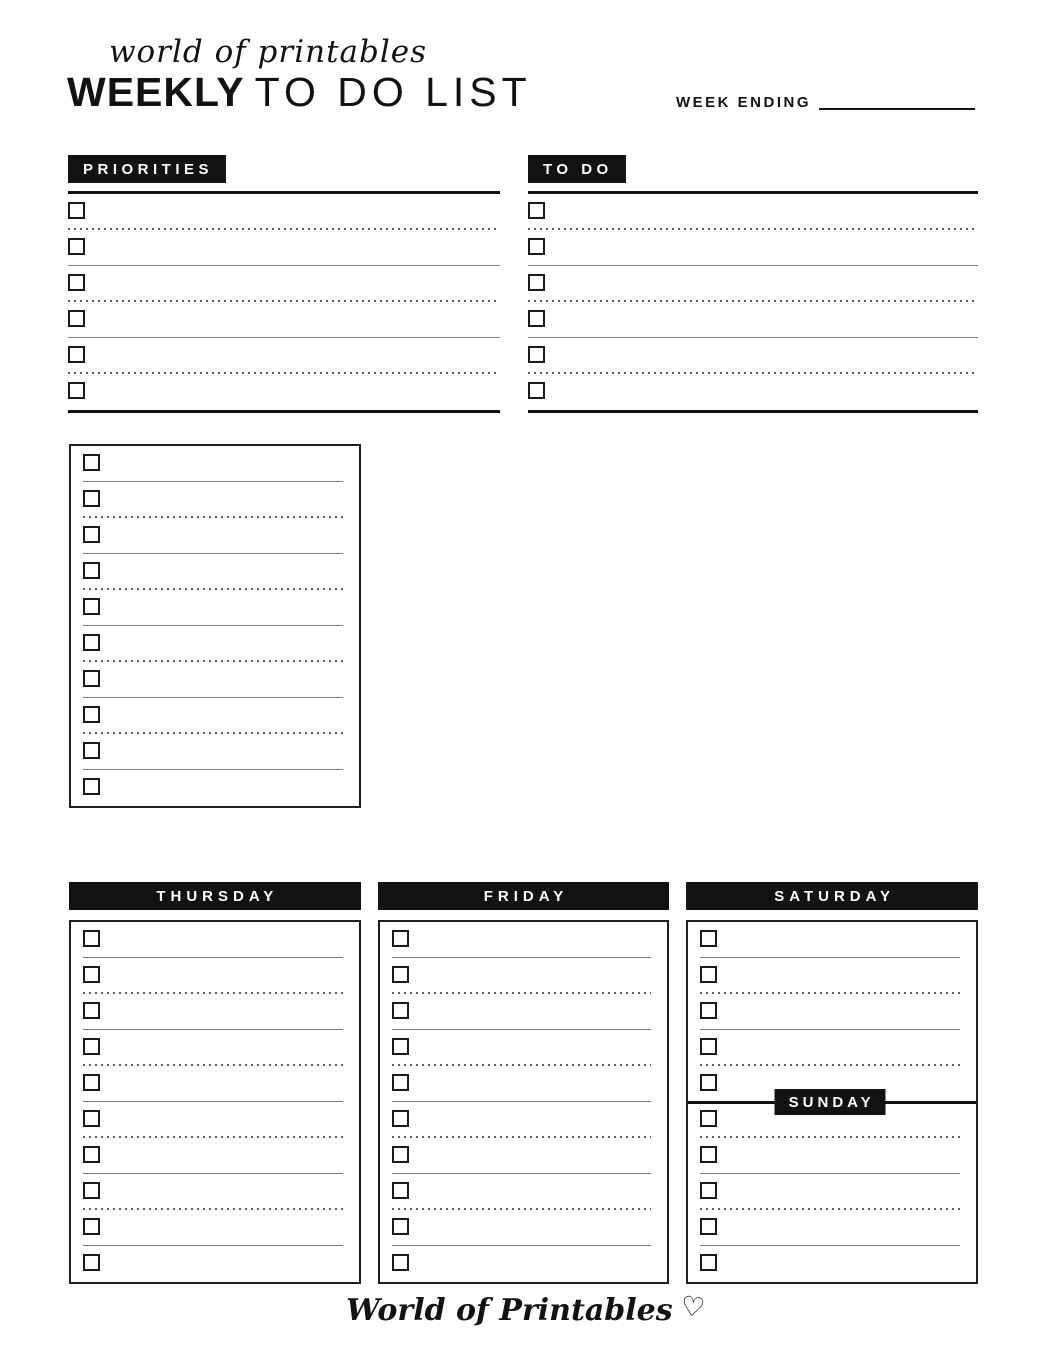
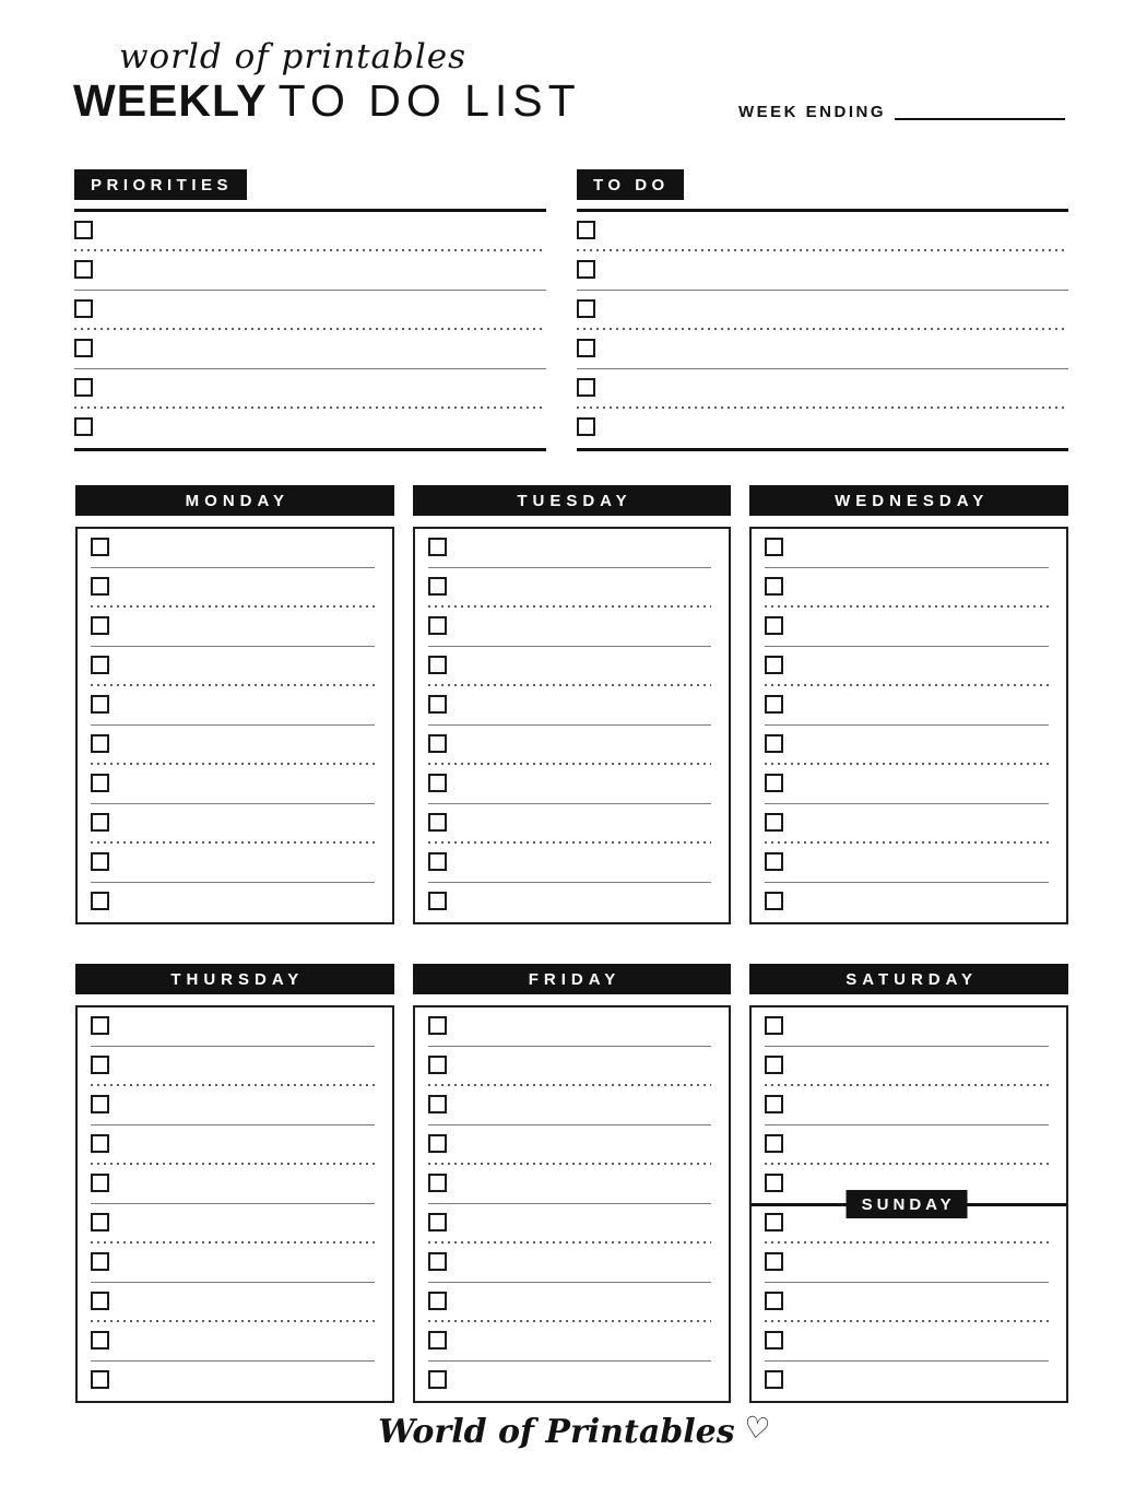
  world of printables
  WEEKLY TO DO LIST
  WEEK ENDING
  PRIORITIES
  TO DO
+ MONDAY
+ TUESDAY
+ WEDNESDAY
  THURSDAY
  FRIDAY
  SATURDAY
  SUNDAY
